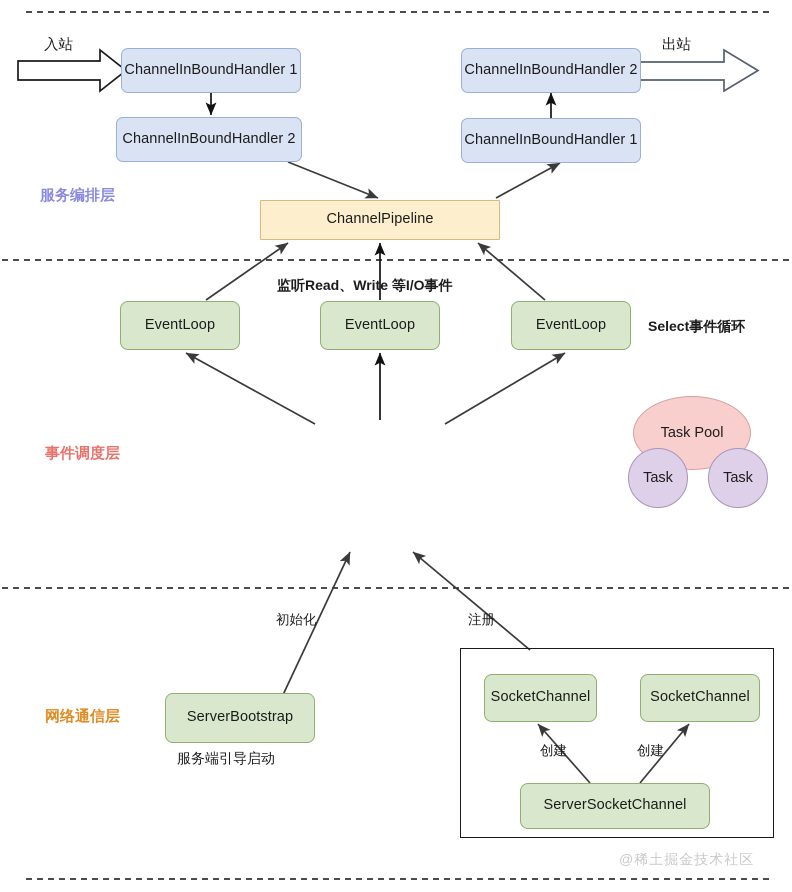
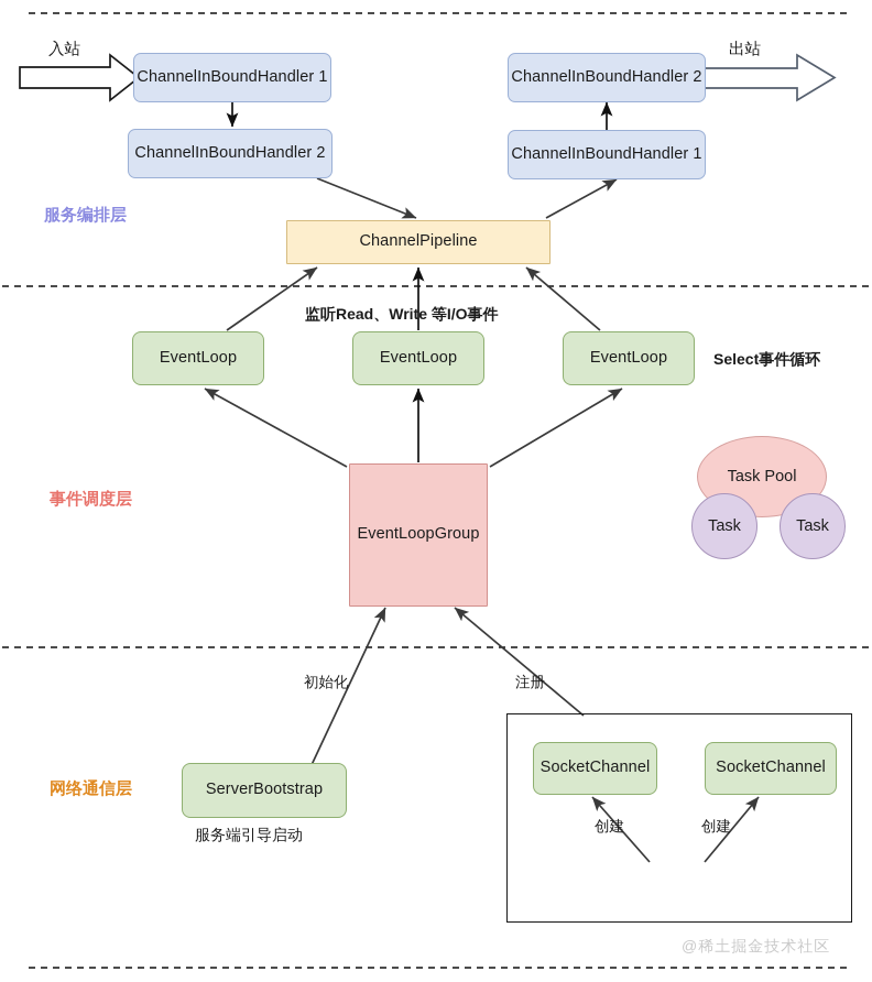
  入站
  出站
  服务编排层
  事件调度层
  网络通信层
  ChannelInBoundHandler 1
  ChannelInBoundHandler 2
  ChannelInBoundHandler 2
  ChannelInBoundHandler 1
  ChannelPipeline
  监听Read、Write 等I/O事件
  EventLoop
  EventLoop
  EventLoop
  Select事件循环
+ EventLoopGroup
  Task Pool
  Task
  Task
  初始化
  注册
  ServerBootstrap
  服务端引导启动
  SocketChannel
  SocketChannel
  创建
  创建
- ServerSocketChannel
  @稀土掘金技术社区
